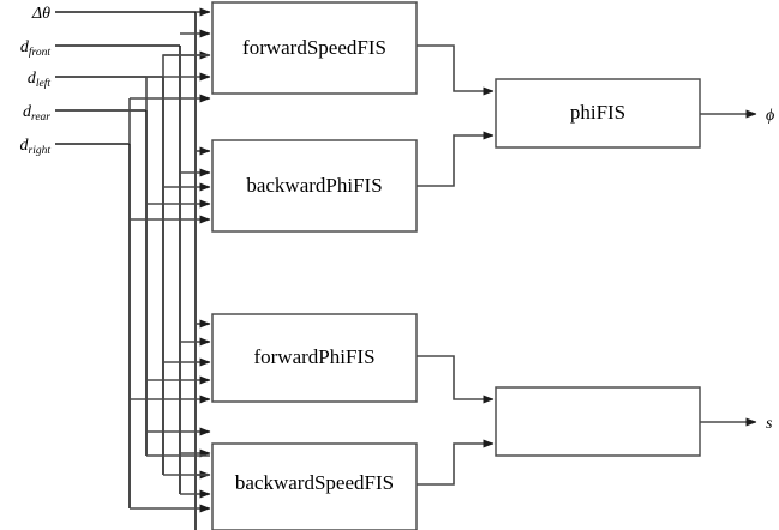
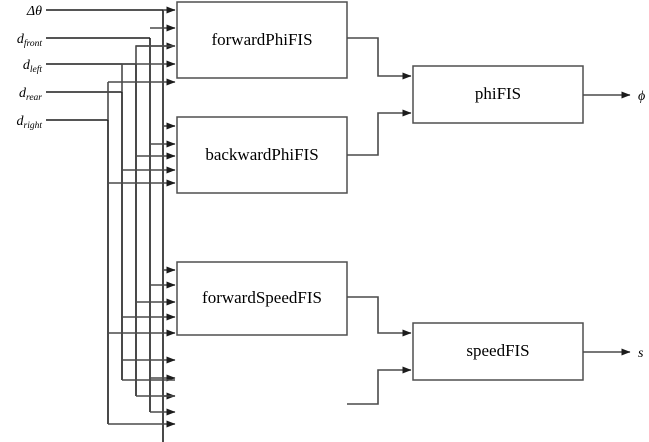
- forwardSpeedFIS
+ forwardPhiFIS
  backwardPhiFIS
- forwardPhiFIS
+ forwardSpeedFIS
- backwardSpeedFIS
  phiFIS
+ speedFIS
  Δθ
  dfront
  dleft
  drear
  dright
  ϕ
  s
